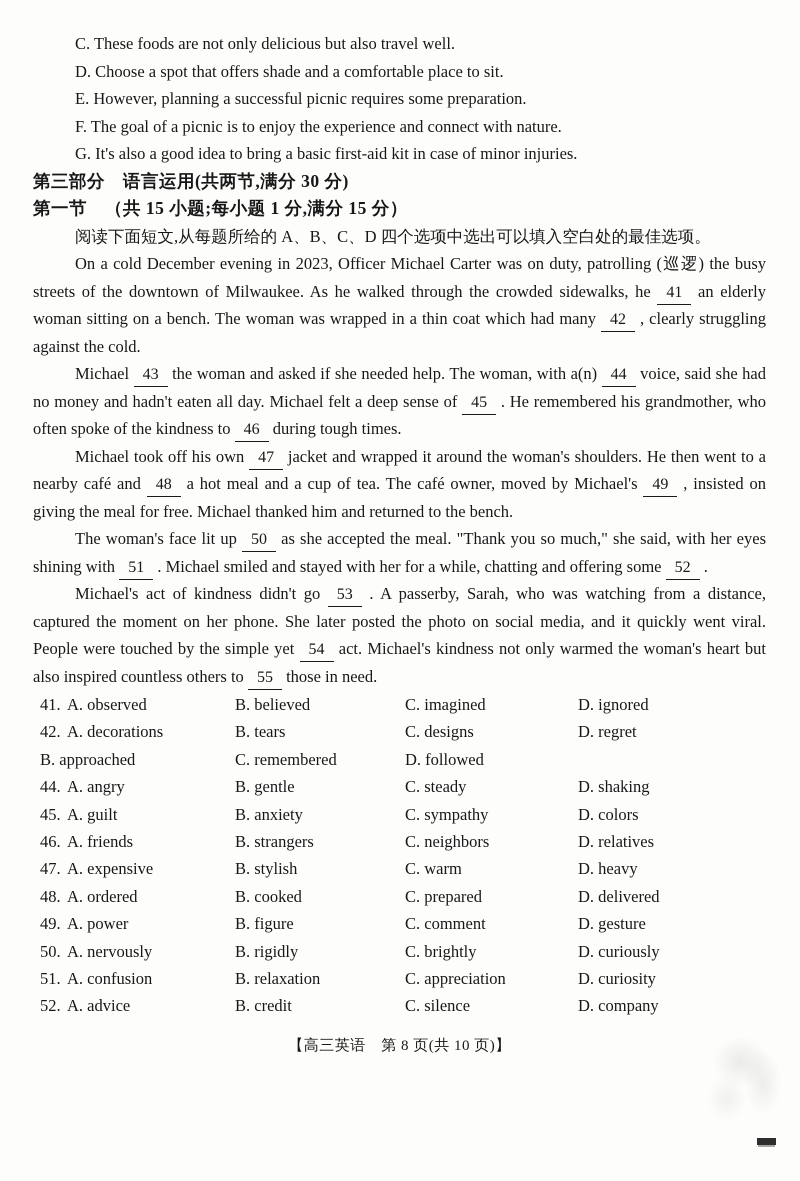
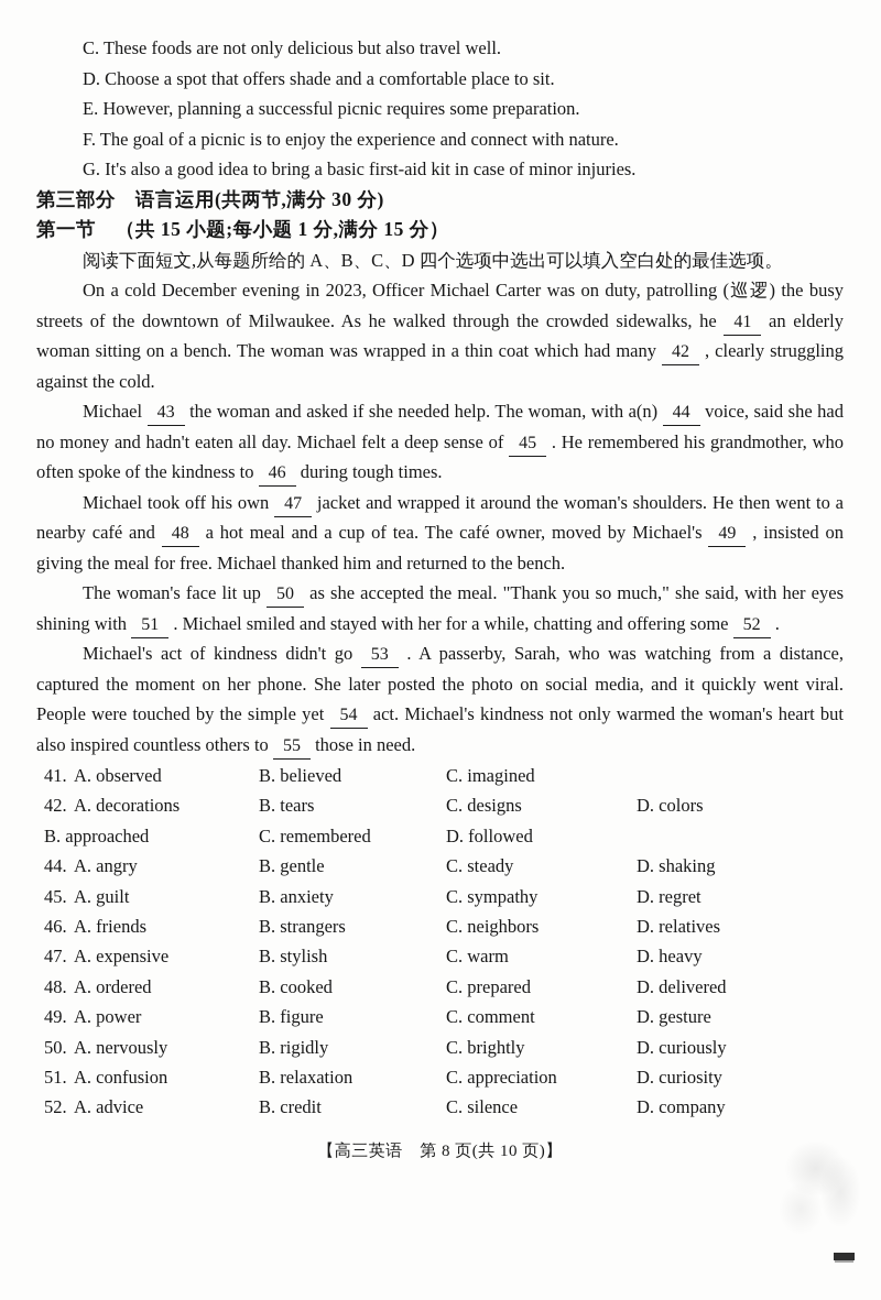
  C. These foods are not only delicious but also travel well.
  D. Choose a spot that offers shade and a comfortable place to sit.
  E. However, planning a successful picnic requires some preparation.
  F. The goal of a picnic is to enjoy the experience and connect with nature.
  G. It's also a good idea to bring a basic first-aid kit in case of minor injuries.
  第三部分 语言运用(共两节,满分 30 分)
  第一节 （共 15 小题;每小题 1 分,满分 15 分）
  阅读下面短文,从每题所给的 A、B、C、D 四个选项中选出可以填入空白处的最佳选项。
  On a cold December evening in 2023, Officer Michael Carter was on duty, patrolling (巡逻) the busy streets of the downtown of Milwaukee. As he walked through the crowded sidewalks, he 41 an elderly woman sitting on a bench. The woman was wrapped in a thin coat which had many 42 , clearly struggling against the cold.
  Michael 43 the woman and asked if she needed help. The woman, with a(n) 44 voice, said she had no money and hadn't eaten all day. Michael felt a deep sense of 45 . He remembered his grandmother, who often spoke of the kindness to 46 during tough times.
  Michael took off his own 47 jacket and wrapped it around the woman's shoulders. He then went to a nearby café and 48 a hot meal and a cup of tea. The café owner, moved by Michael's 49 , insisted on giving the meal for free. Michael thanked him and returned to the bench.
  The woman's face lit up 50 as she accepted the meal. "Thank you so much," she said, with her eyes shining with 51 . Michael smiled and stayed with her for a while, chatting and offering some 52 .
  Michael's act of kindness didn't go 53 . A passerby, Sarah, who was watching from a distance, captured the moment on her phone. She later posted the photo on social media, and it quickly went viral. People were touched by the simple yet 54 act. Michael's kindness not only warmed the woman's heart but also inspired countless others to 55 those in need.
  41.
  A. observed
  B. believed
  C. imagined
- D. ignored
  42.
  A. decorations
  B. tears
  C. designs
- D. regret
+ D. colors
  B. approached
  C. remembered
  D. followed
  44.
  A. angry
  B. gentle
  C. steady
  D. shaking
  45.
  A. guilt
  B. anxiety
  C. sympathy
- D. colors
+ D. regret
  46.
  A. friends
  B. strangers
  C. neighbors
  D. relatives
  47.
  A. expensive
  B. stylish
  C. warm
  D. heavy
  48.
  A. ordered
  B. cooked
  C. prepared
  D. delivered
  49.
  A. power
  B. figure
  C. comment
  D. gesture
  50.
  A. nervously
  B. rigidly
  C. brightly
  D. curiously
  51.
  A. confusion
  B. relaxation
  C. appreciation
  D. curiosity
  52.
  A. advice
  B. credit
  C. silence
  D. company
  【高三英语 第 8 页(共 10 页)】
